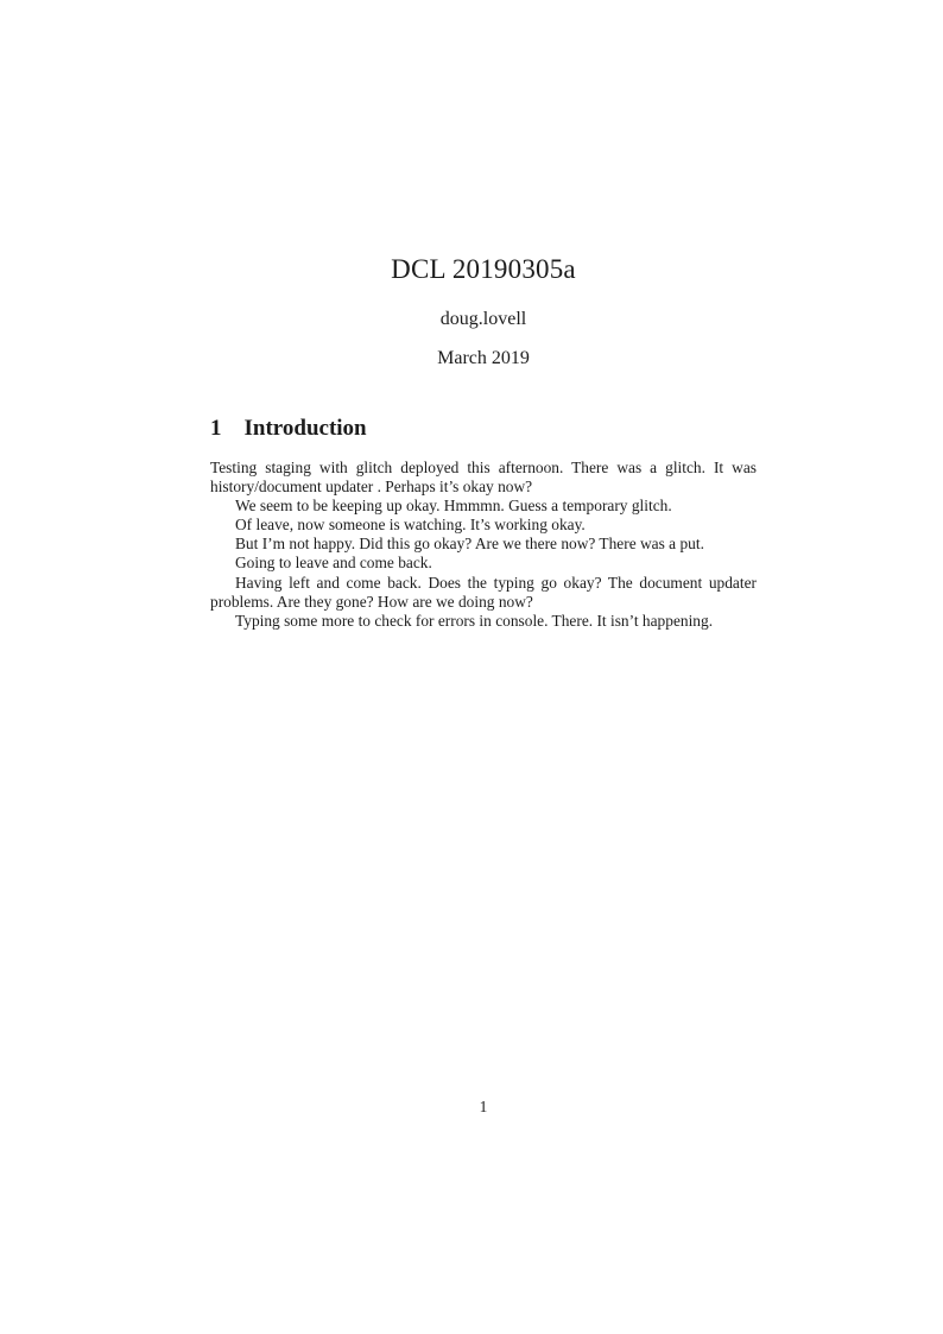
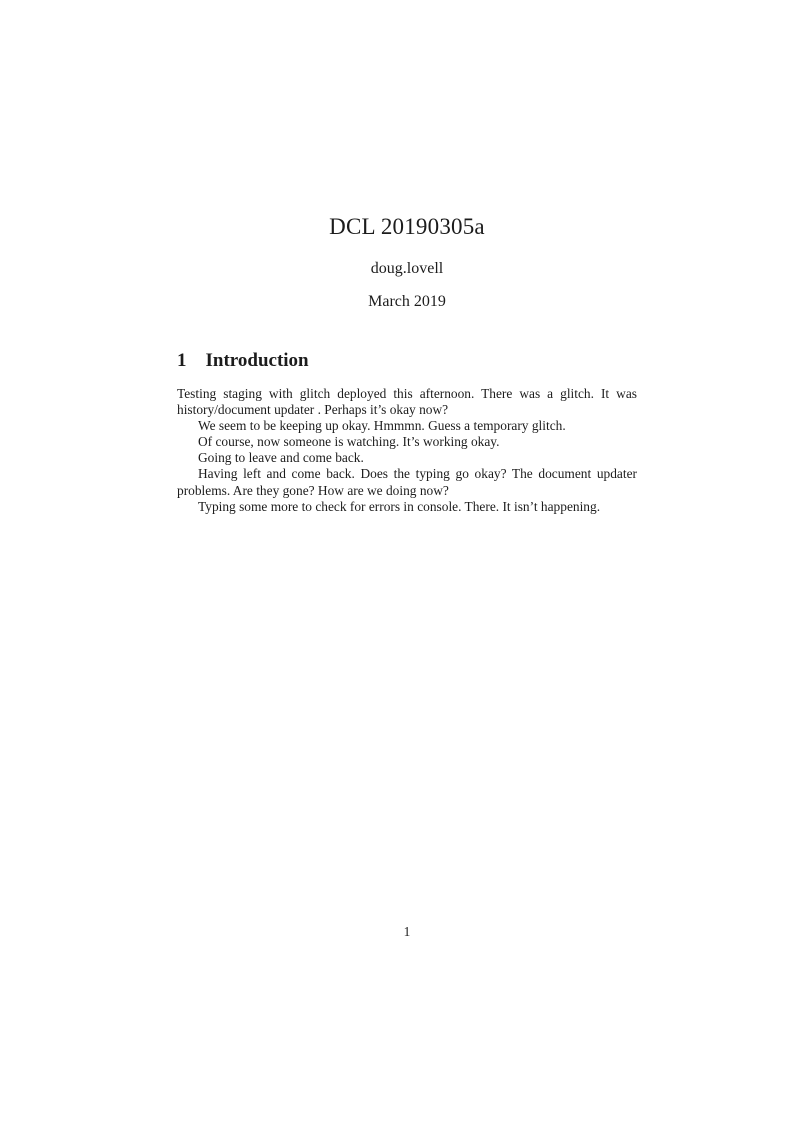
  DCL 20190305a
  doug.lovell
  March 2019
  1
  Introduction
  Testing staging with glitch deployed this afternoon. There was a glitch. It was history/document updater . Perhaps it’s okay now?
  We seem to be keeping up okay. Hmmmn. Guess a temporary glitch.
- Of leave, now someone is watching. It’s working okay.
+ Of course, now someone is watching. It’s working okay.
- But I’m not happy. Did this go okay? Are we there now? There was a put.
  Going to leave and come back.
  Having left and come back. Does the typing go okay? The document updater problems. Are they gone? How are we doing now?
  Typing some more to check for errors in console. There. It isn’t happening.
  1
